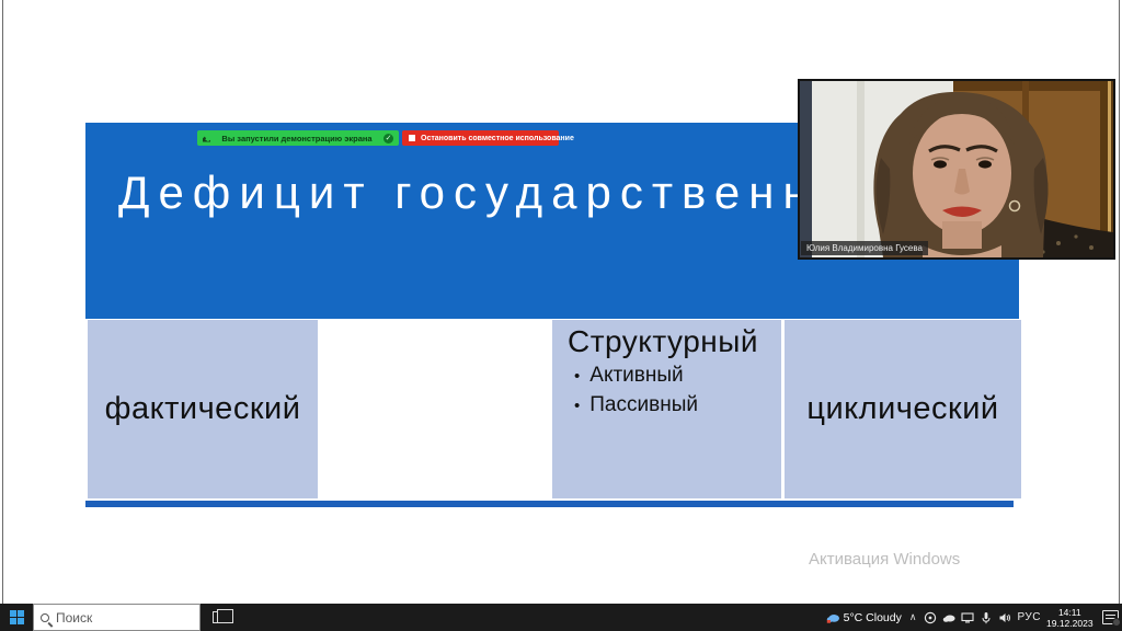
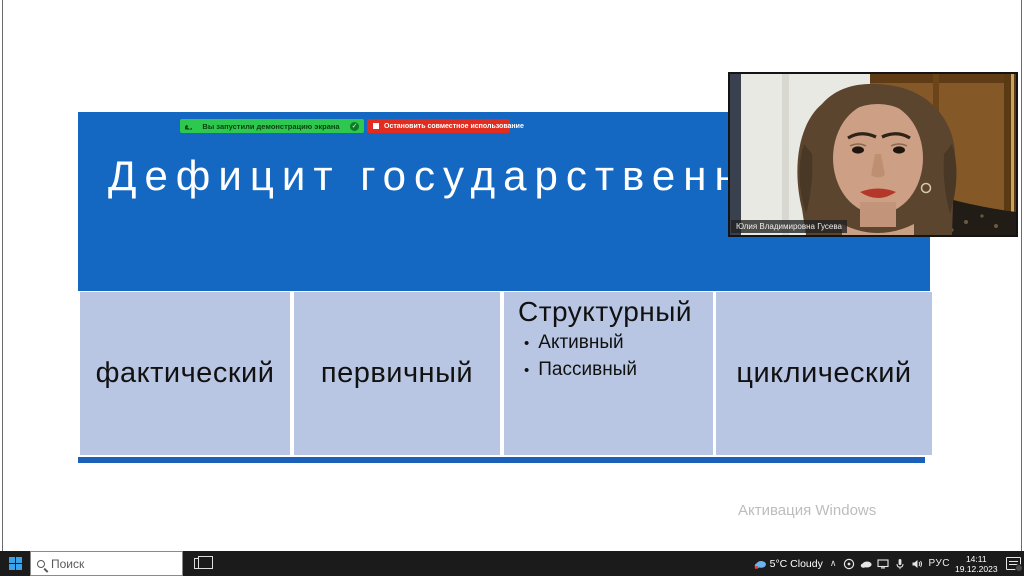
  Вы запустили демонстрацию экрана
  Дефицит государствен
  фактический
+ первичный
  Структурный
  Активный
  Пассивный
  циклический
  Активация Windows
  Юлия Владимировна Гусева
  Поиск
  5°C Cloudy
  ∧
  РУС
  14:11
  19.12.2023
